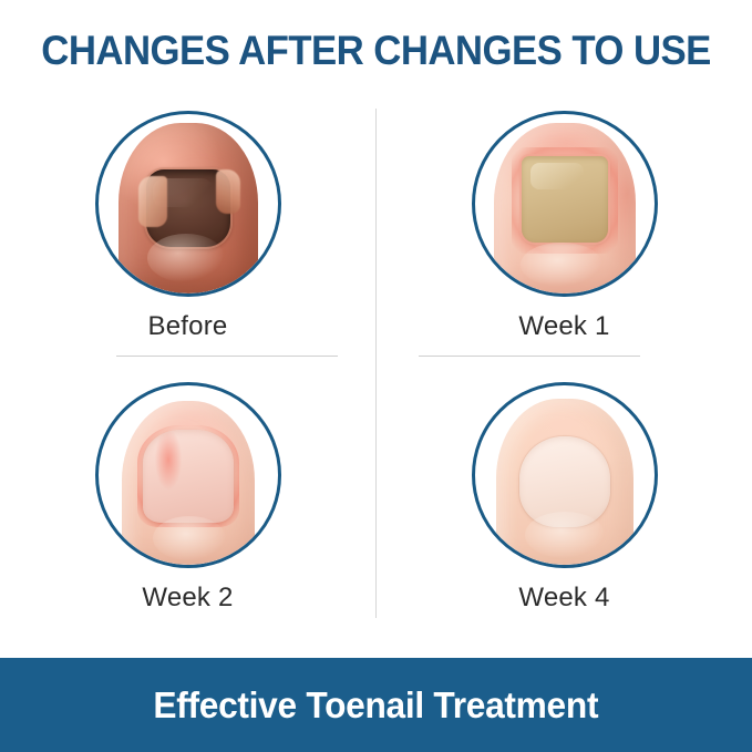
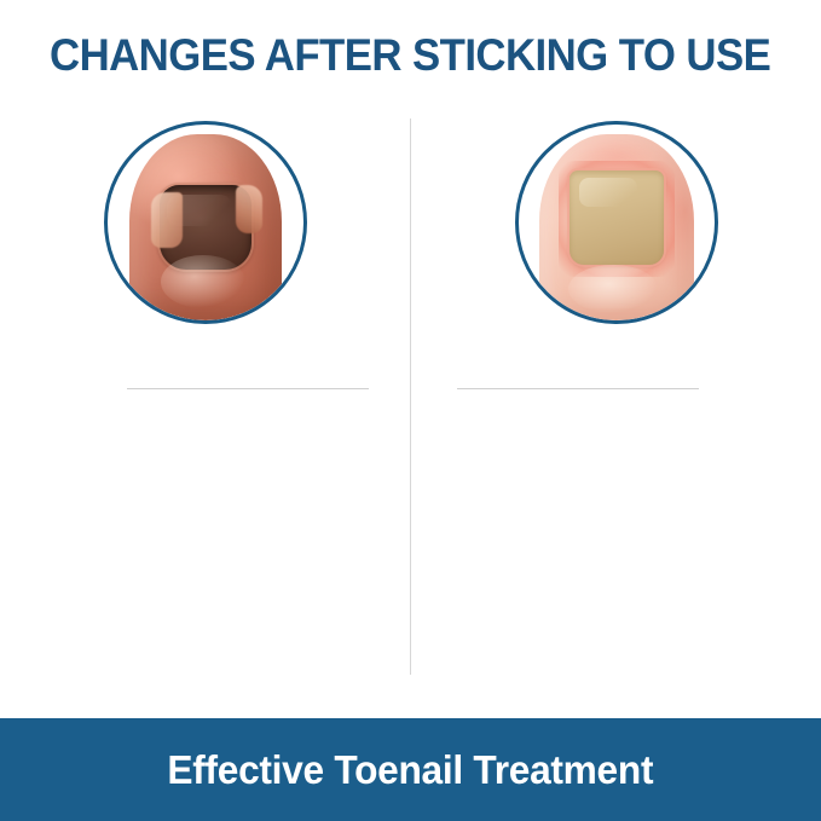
- CHANGES AFTER CHANGES TO USE
+ CHANGES AFTER STICKING TO USE
- Before
- Week 1
- Week 2
- Week 4
  Effective Toenail Treatment
